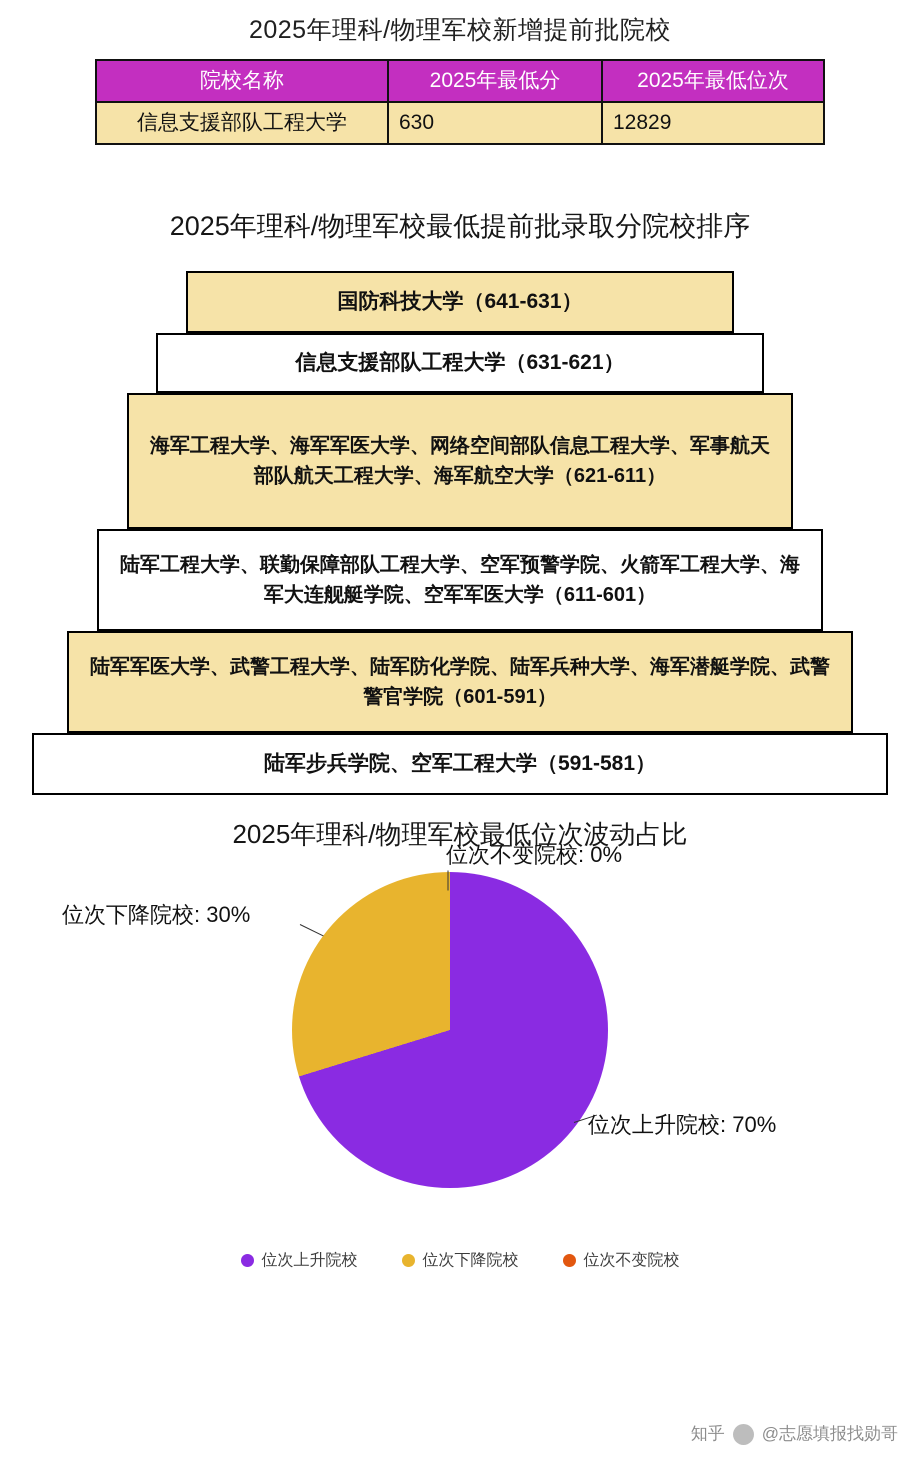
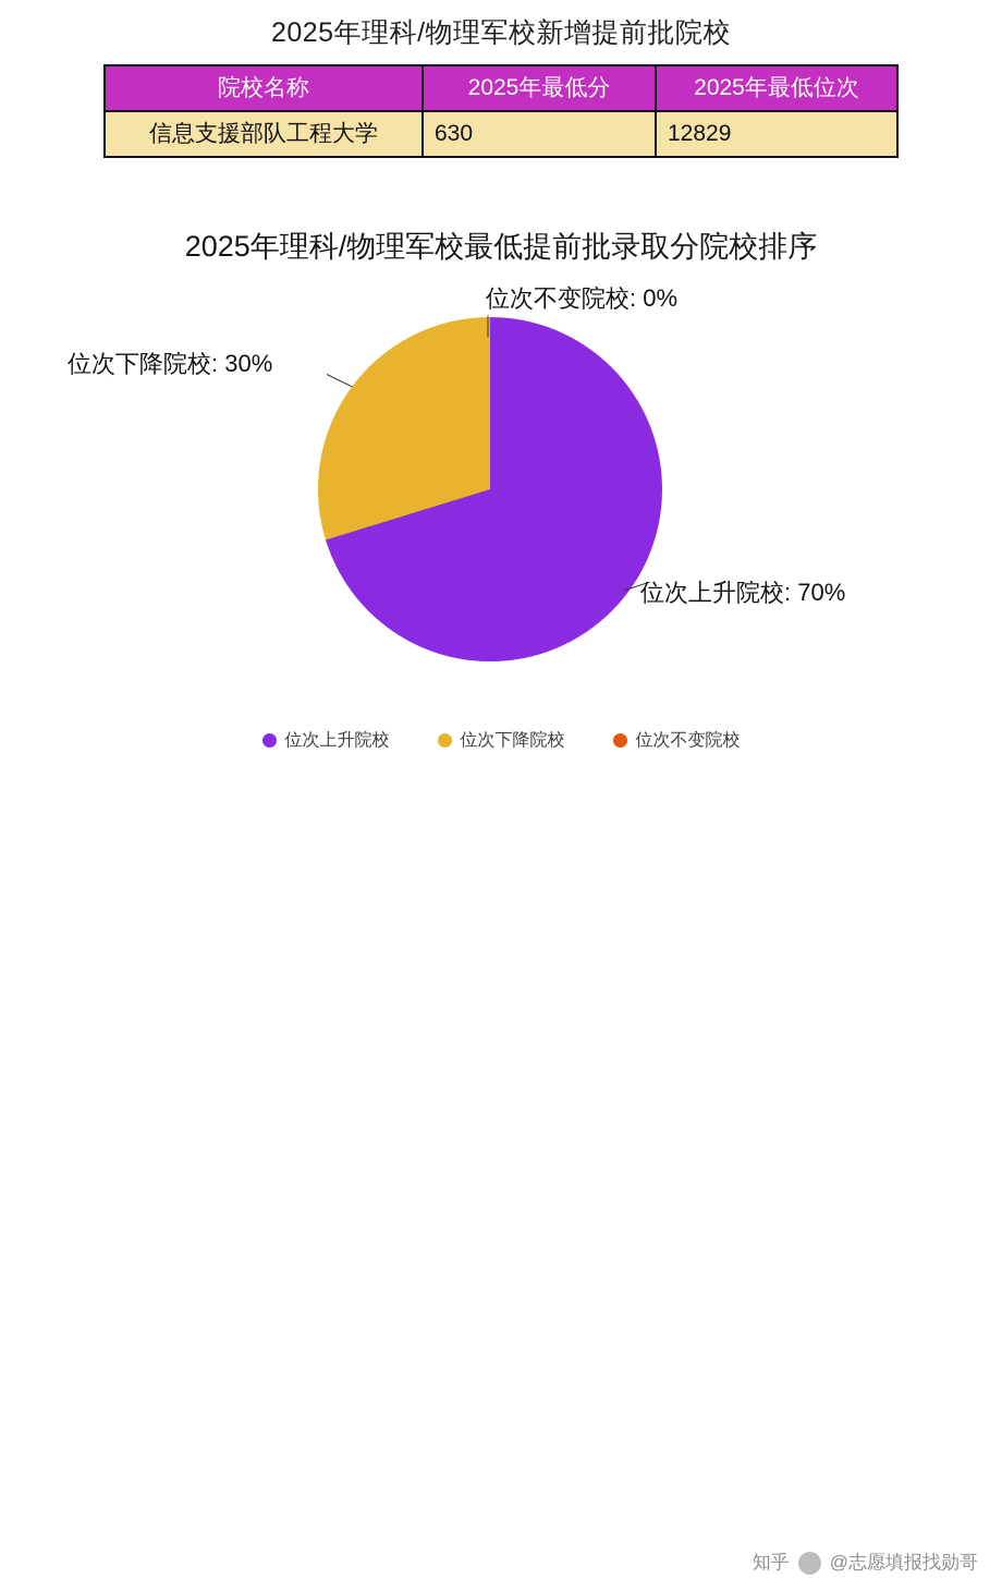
  2025年理科/物理军校新增提前批院校
  院校名称	2025年最低分	2025年最低位次
  信息支援部队工程大学	630	12829
  2025年理科/物理军校最低提前批录取分院校排序
- 国防科技大学（641-631）
- 信息支援部队工程大学（631-621）
- 海军工程大学、海军军医大学、网络空间部队信息工程大学、军事航天部队航天工程大学、海军航空大学（621-611）
- 陆军工程大学、联勤保障部队工程大学、空军预警学院、火箭军工程大学、海军大连舰艇学院、空军军医大学（611-601）
- 陆军军医大学、武警工程大学、陆军防化学院、陆军兵种大学、海军潜艇学院、武警警官学院（601-591）
- 陆军步兵学院、空军工程大学（591-581）
- 2025年理科/物理军校最低位次波动占比
  位次不变院校: 0%
  位次下降院校: 30%
  位次上升院校: 70%
  位次上升院校
  位次下降院校
  位次不变院校
  知乎
  @志愿填报找勋哥
